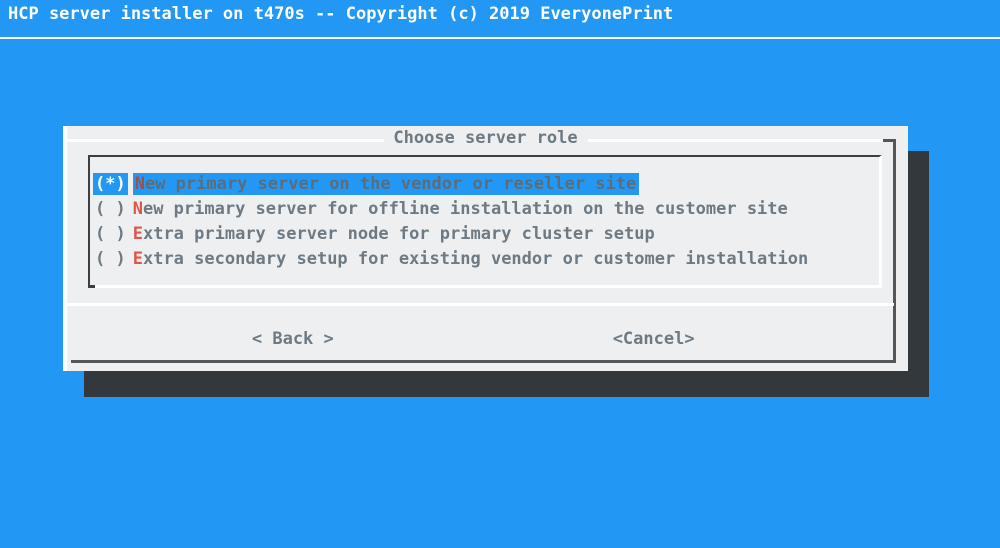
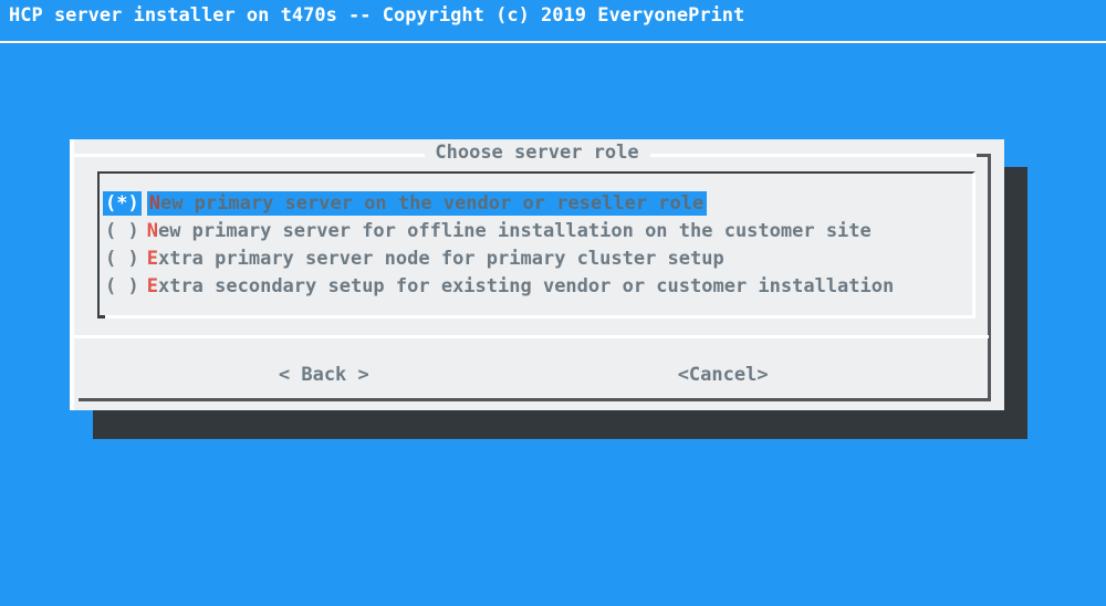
  HCP server installer on t470s -- Copyright (c) 2019 EveryonePrint
  Choose server role
  (*)
- New primary server on the vendor or reseller site
+ New primary server on the vendor or reseller role
  ( )
  New primary server for offline installation on the customer site
  ( )
  Extra primary server node for primary cluster setup
  ( )
  Extra secondary setup for existing vendor or customer installation
  < Back >
  <Cancel>
